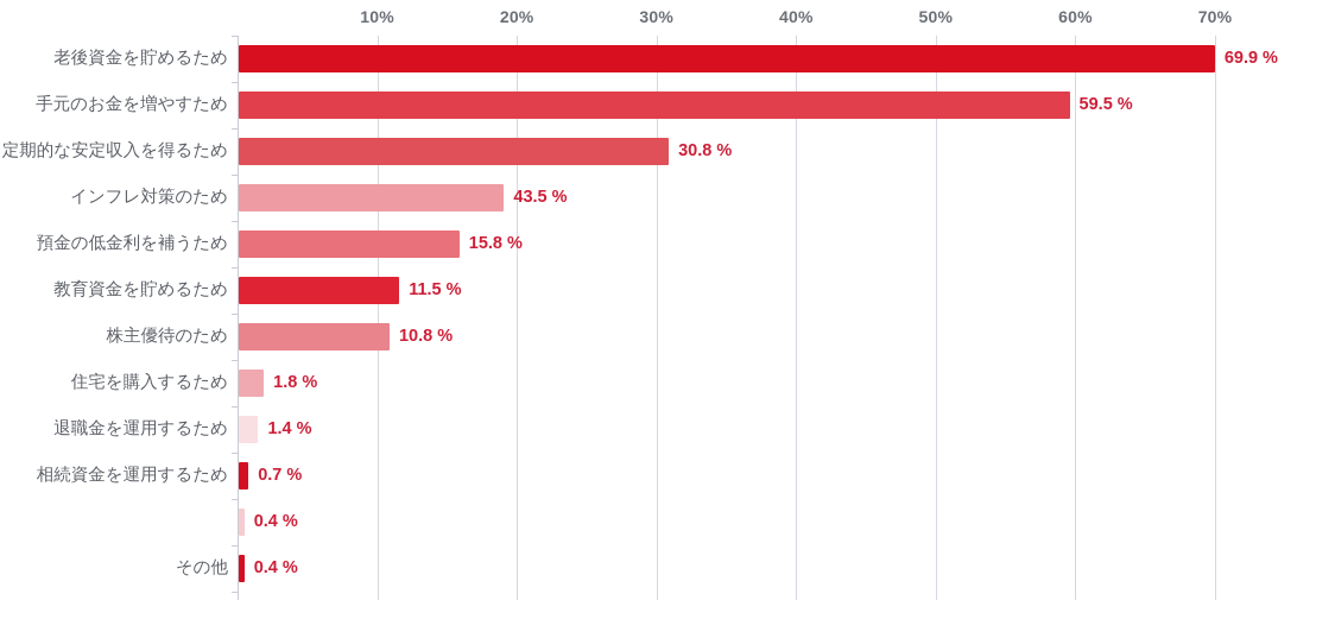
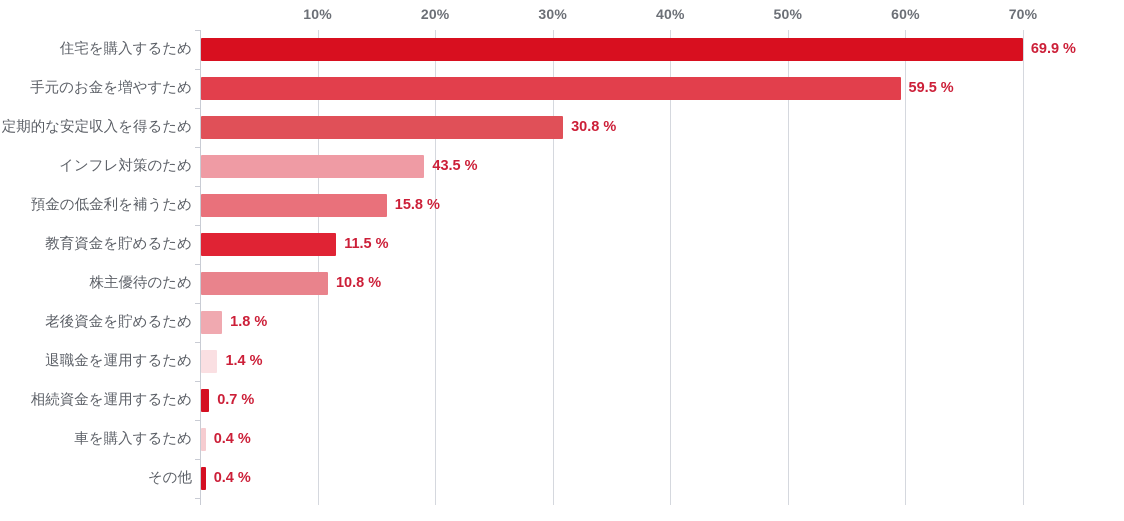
  10%
  20%
  30%
  40%
  50%
  60%
  70%
- 老後資金を貯めるため
+ 住宅を購入するため
  69.9 %
  手元のお金を増やすため
  59.5 %
  定期的な安定収入を得るため
  30.8 %
  インフレ対策のため
  43.5 %
  預金の低金利を補うため
  15.8 %
  教育資金を貯めるため
  11.5 %
  株主優待のため
  10.8 %
- 住宅を購入するため
+ 老後資金を貯めるため
  1.8 %
  退職金を運用するため
  1.4 %
  相続資金を運用するため
  0.7 %
+ 車を購入するため
  0.4 %
  その他
  0.4 %
